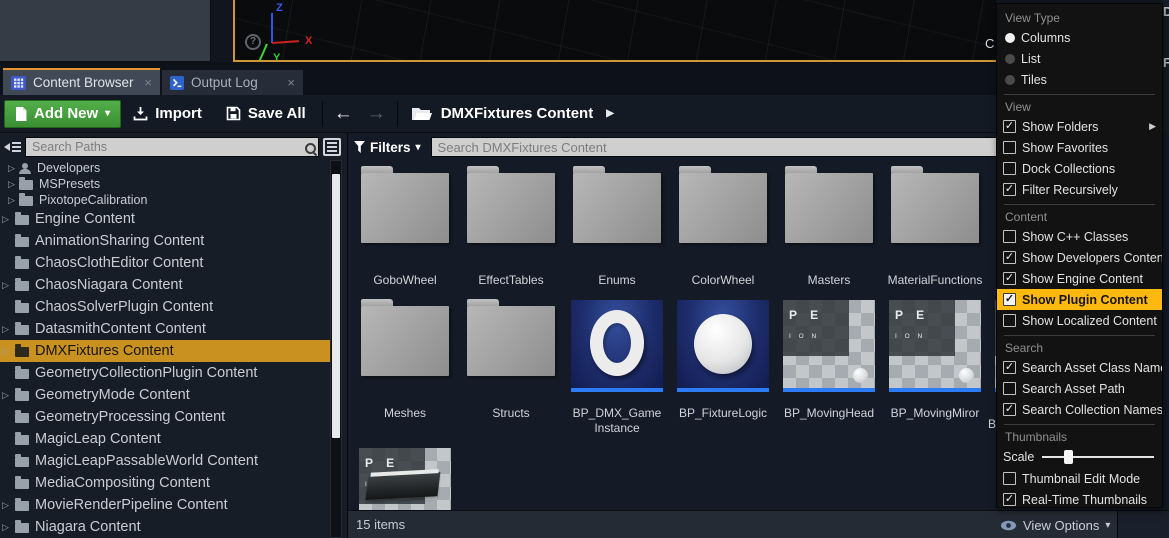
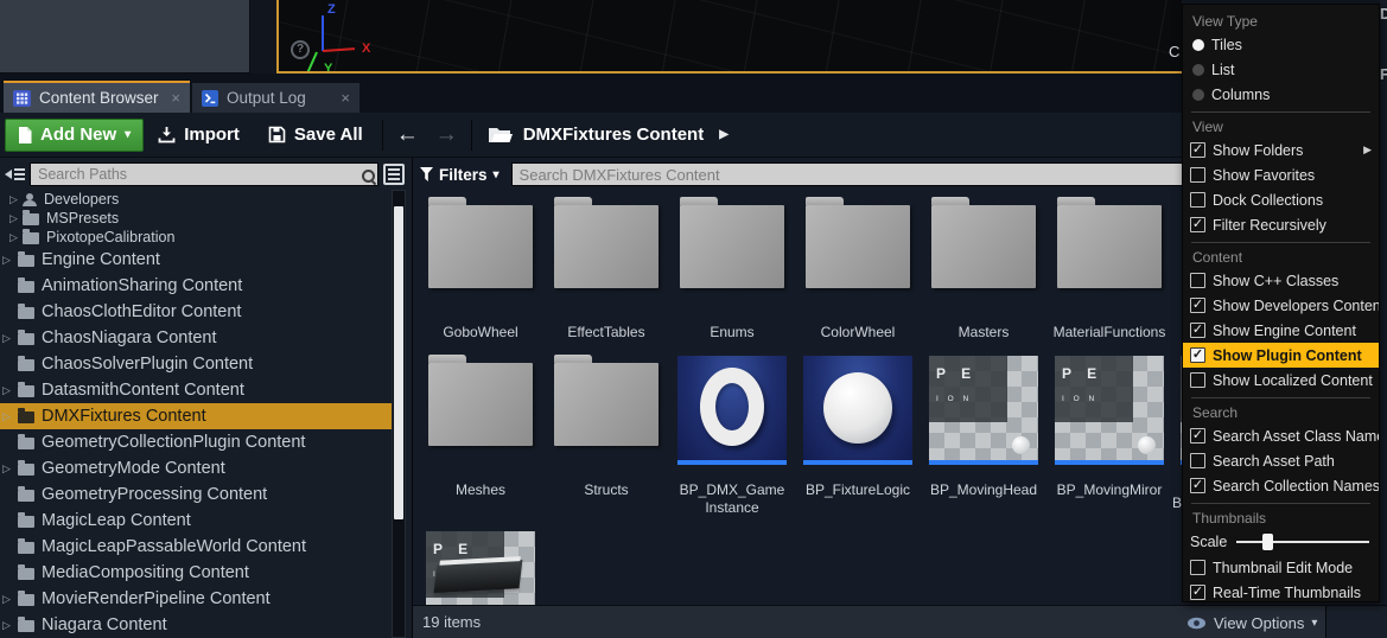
  Z
  X
  Y
  ?
  C
  D
  F
  Content Browser
  ×
  Output Log
  ×
  Add New
  ▾
  Import
  Save All
  ←
  →
  DMXFixtures Content
  ▶
  Search Paths
  ▷
  Developers
  ▷
  MSPresets
  ▷
  PixotopeCalibration
  ▷
  Engine Content
  AnimationSharing Content
  ChaosClothEditor Content
  ▷
  ChaosNiagara Content
  ChaosSolverPlugin Content
  ▷
  DatasmithContent Content
  ▷
  DMXFixtures Content
  GeometryCollectionPlugin Content
  ▷
  GeometryMode Content
  GeometryProcessing Content
  MagicLeap Content
  MagicLeapPassableWorld Content
  MediaCompositing Content
  ▷
  MovieRenderPipeline Content
  ▷
  Niagara Content
  Filters
  ▾
  Search DMXFixtures Content
  GoboWheel
  EffectTables
  Enums
  ColorWheel
  Masters
  MaterialFunctions
  Meshes
  Structs
  BP_DMX_Game Instance
  BP_FixtureLogic
  P E
  BP_MovingHead
  P E
  BP_MovingMiror
  P E
  B
- 15 items
+ 19 items
  View Options
  ▾
  View Type
- Columns
+ Tiles
  List
- Tiles
+ Columns
  View
  ✓
  Show Folders
  ▶
  Show Favorites
  Dock Collections
  ✓
  Filter Recursively
  Content
  Show C++ Classes
  ✓
  Show Developers Conten
  ✓
  Show Engine Content
  ✓
  Show Plugin Content
  Show Localized Content
  Search
  ✓
  Search Asset Class Nam
  Search Asset Path
  ✓
  Search Collection Names
  Thumbnails
  Scale
  Thumbnail Edit Mode
  ✓
  Real-Time Thumbnails
